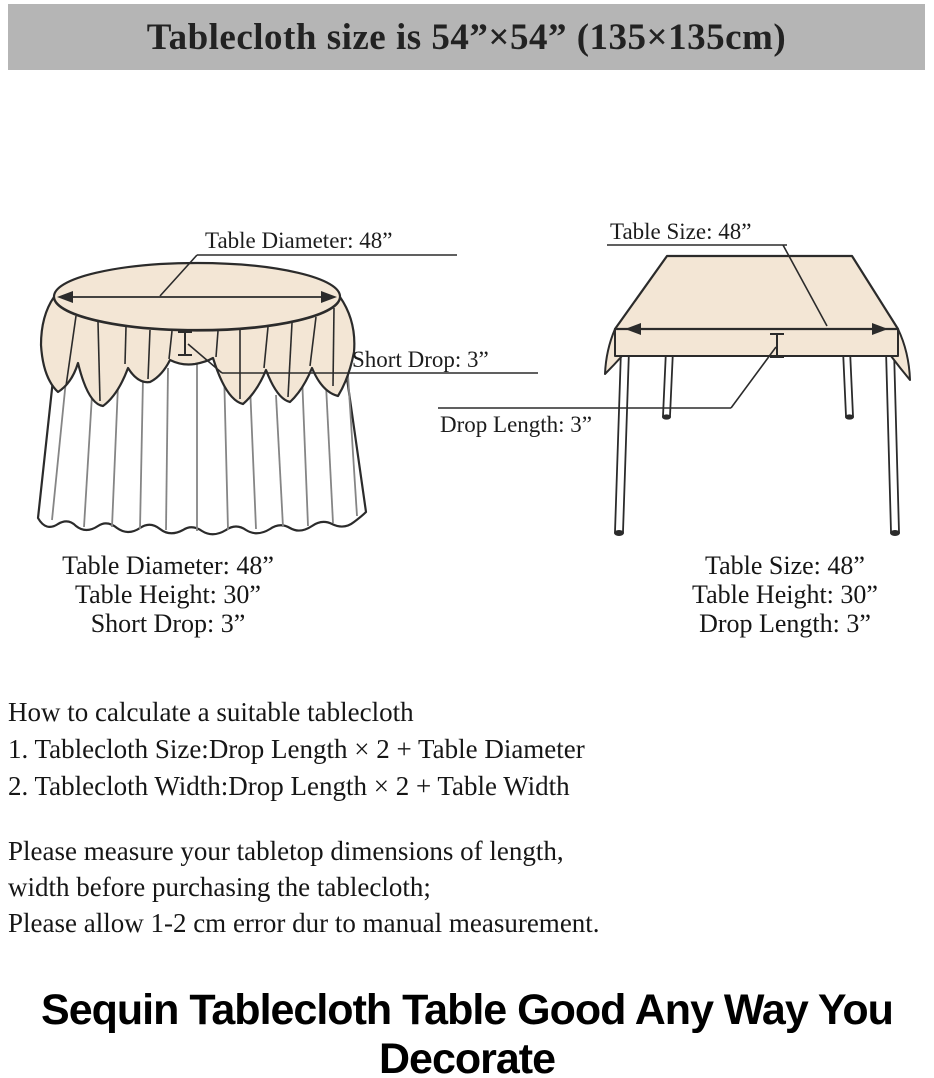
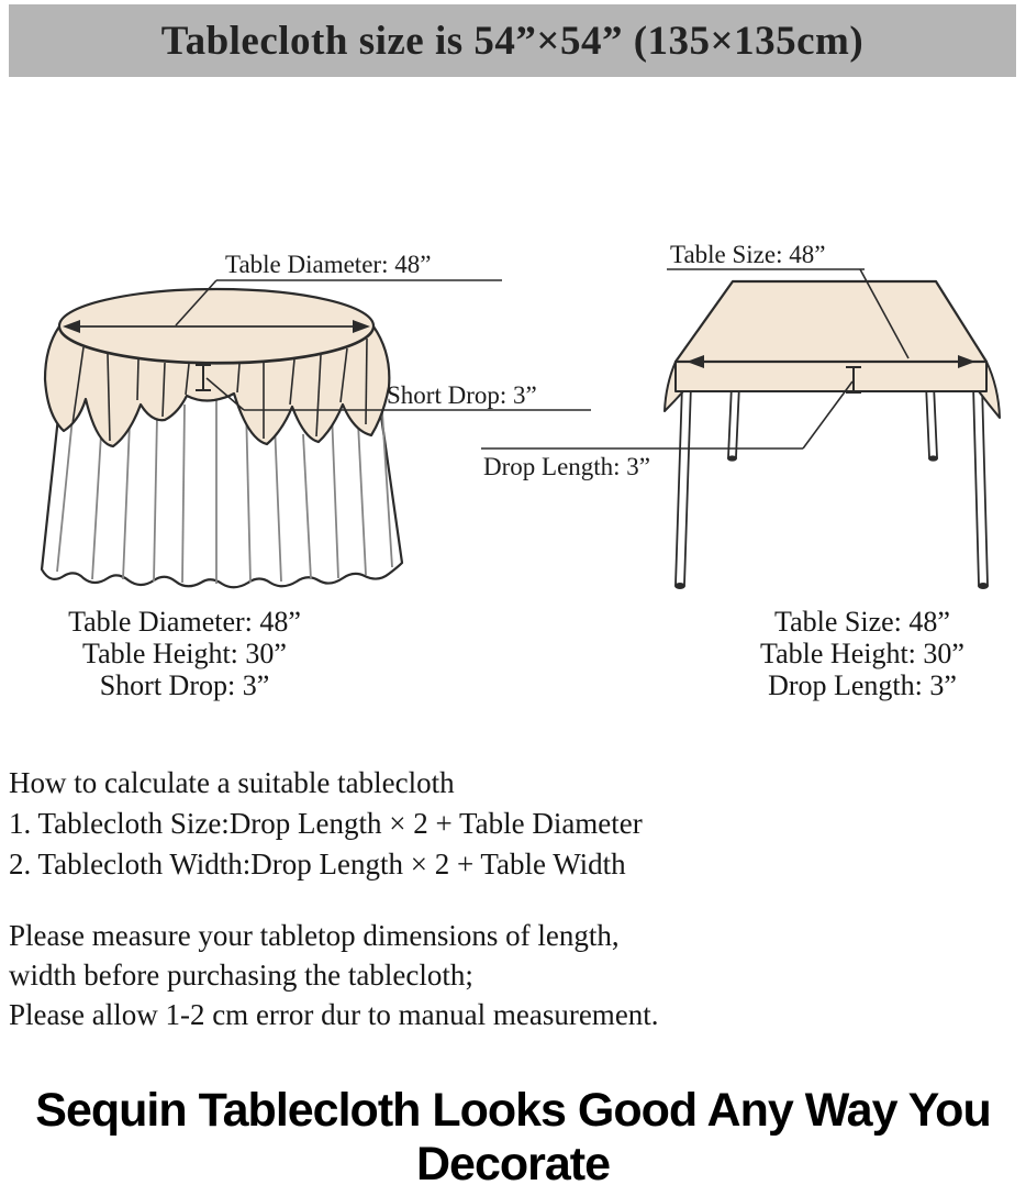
  Tablecloth size is 54”×54” (135×135cm)
  Table Diameter: 48”
  Short Drop: 3”
  Table Size: 48”
  Drop Length: 3”
  Table Diameter: 48”
  Table Height: 30”
  Short Drop: 3”
  Table Size: 48”
  Table Height: 30”
  Drop Length: 3”
  How to calculate a suitable tablecloth
  1. Tablecloth Size:Drop Length × 2 + Table Diameter
  2. Tablecloth Width:Drop Length × 2 + Table Width
  Please measure your tabletop dimensions of length,
  width before purchasing the tablecloth;
  Please allow 1-2 cm error dur to manual measurement.
- Sequin Tablecloth Table Good Any Way You Decorate
+ Sequin Tablecloth Looks Good Any Way You Decorate
